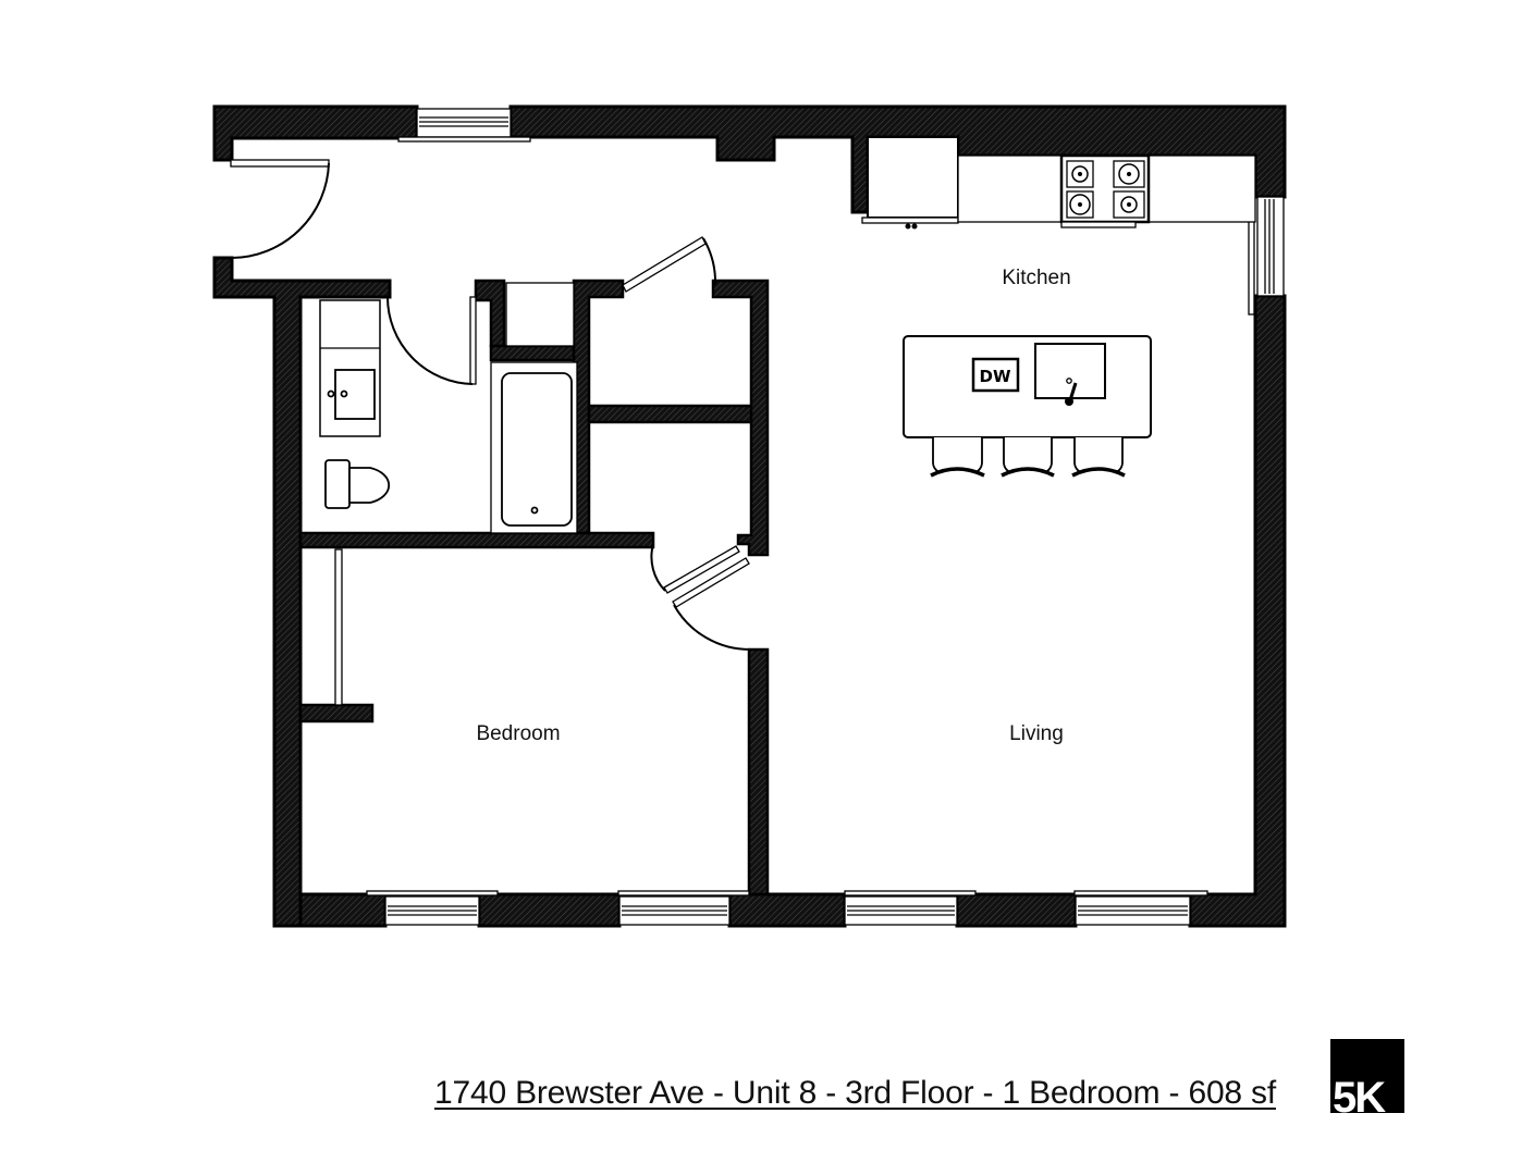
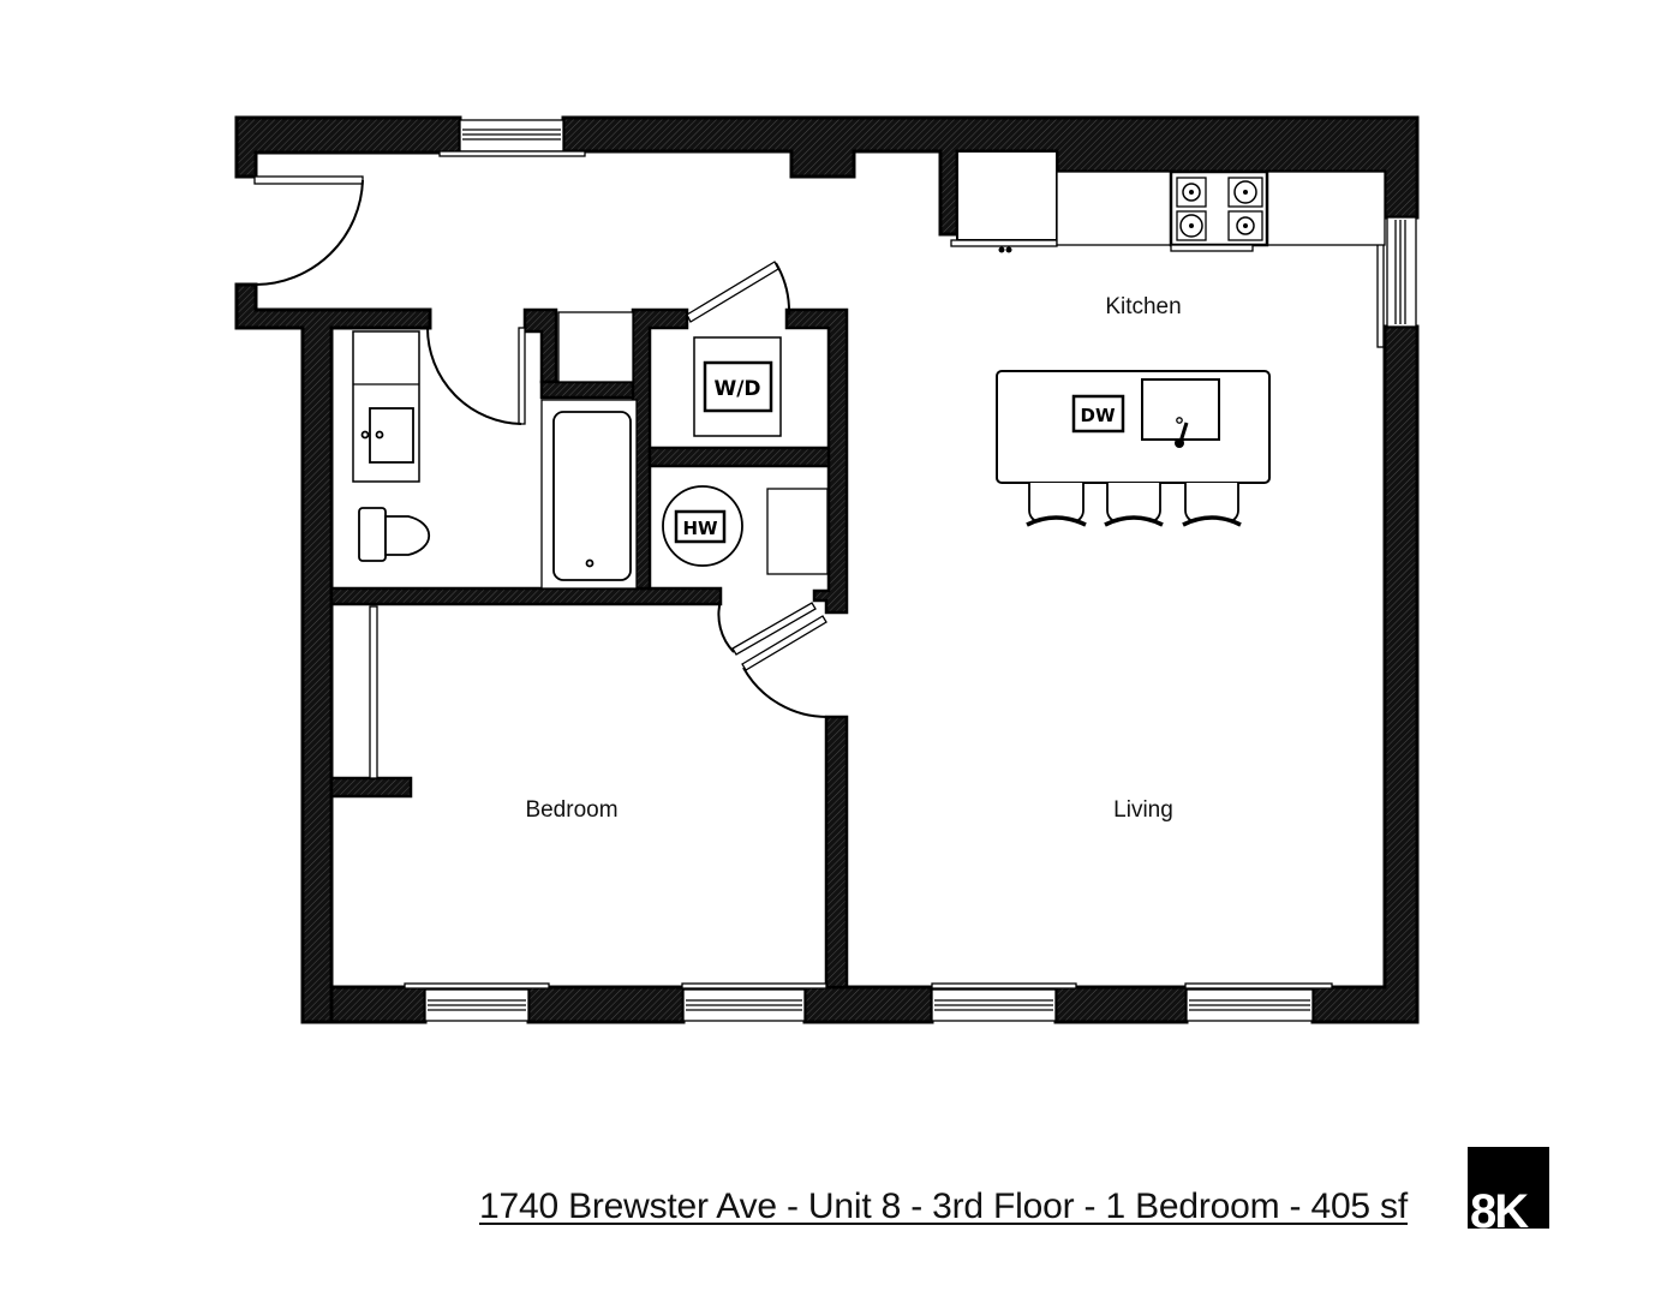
+ W/D
+ HW
  DW
  Kitchen
  Living
  Bedroom
- 1740 Brewster Ave - Unit 8 - 3rd Floor - 1 Bedroom - 608 sf
+ 1740 Brewster Ave - Unit 8 - 3rd Floor - 1 Bedroom - 405 sf
- 5K
+ 8K
